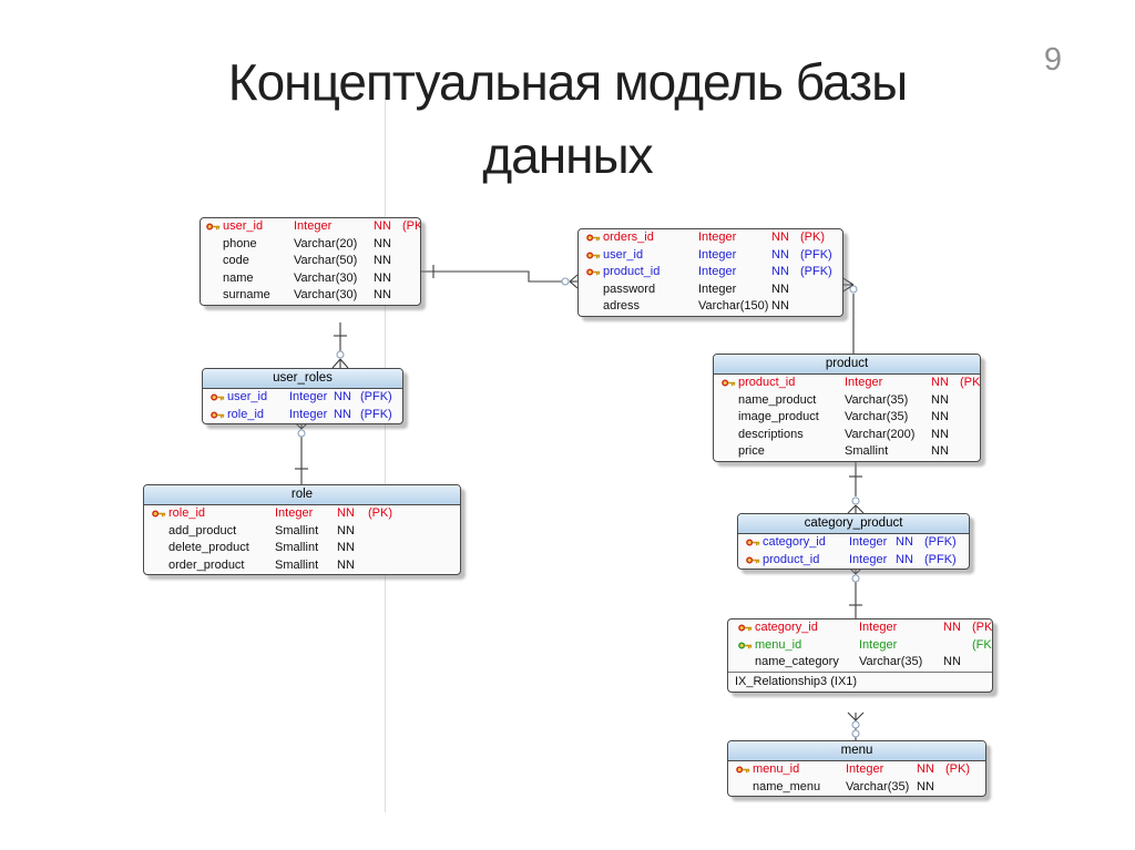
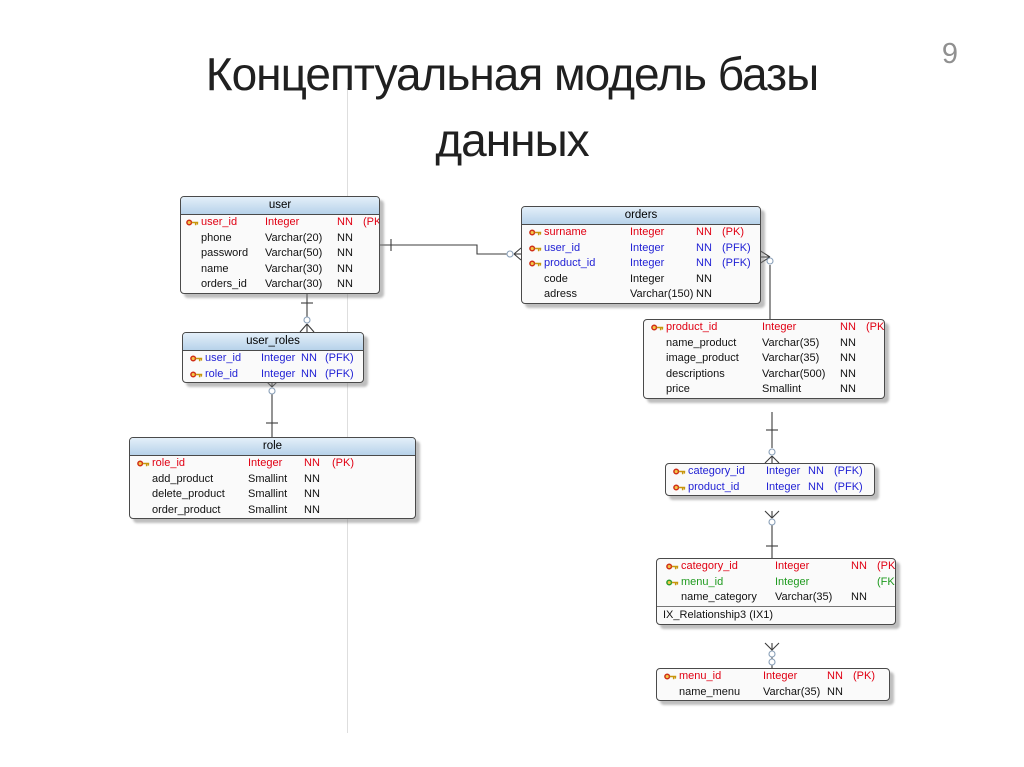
  Концептуальная модель базы
  данных
  9
+ user
  user_id
  Integer
  NN
  (PK
  phone
  Varchar(20)
  NN
- code
+ password
  Varchar(50)
  NN
  name
  Varchar(30)
  NN
- surname
+ orders_id
  Varchar(30)
  NN
+ orders
- orders_id
+ surname
  Integer
  NN
  (PK)
  user_id
  Integer
  NN
  (PFK)
  product_id
  Integer
  NN
  (PFK)
- password
+ code
  Integer
  NN
  adress
  Varchar(150)
  NN
  user_roles
  user_id
  Integer
  NN
  (PFK)
  role_id
  Integer
  NN
  (PFK)
- product
  product_id
  Integer
  NN
  (PK
  name_product
  Varchar(35)
  NN
  image_product
  Varchar(35)
  NN
  descriptions
- Varchar(200)
+ Varchar(500)
  NN
  price
  Smallint
  NN
  role
  role_id
  Integer
  NN
  (PK)
  add_product
  Smallint
  NN
  delete_product
  Smallint
  NN
  order_product
  Smallint
  NN
- category_product
  category_id
  Integer
  NN
  (PFK)
  product_id
  Integer
  NN
  (PFK)
  category_id
  Integer
  NN
  (PK
  menu_id
  Integer
  (FK
  name_category
  Varchar(35)
  NN
  IX_Relationship3 (IX1)
- menu
  menu_id
  Integer
  NN
  (PK)
  name_menu
  Varchar(35)
  NN
